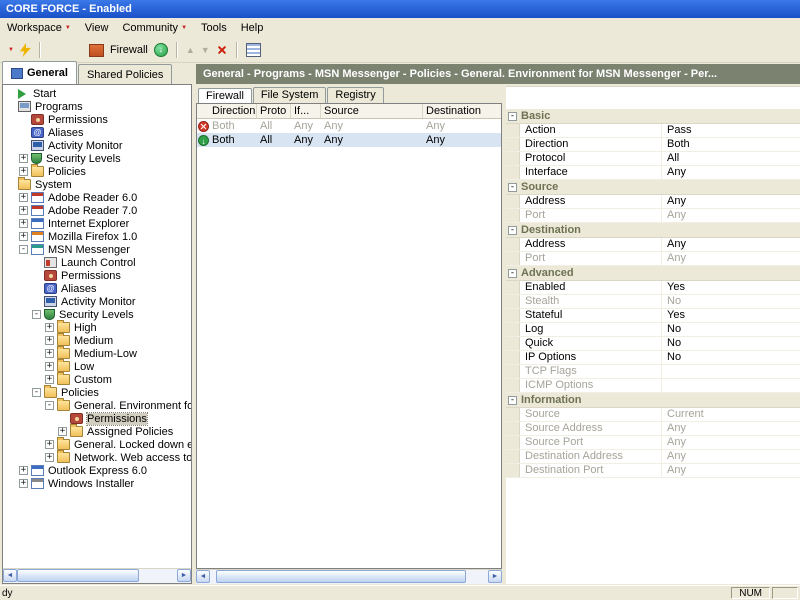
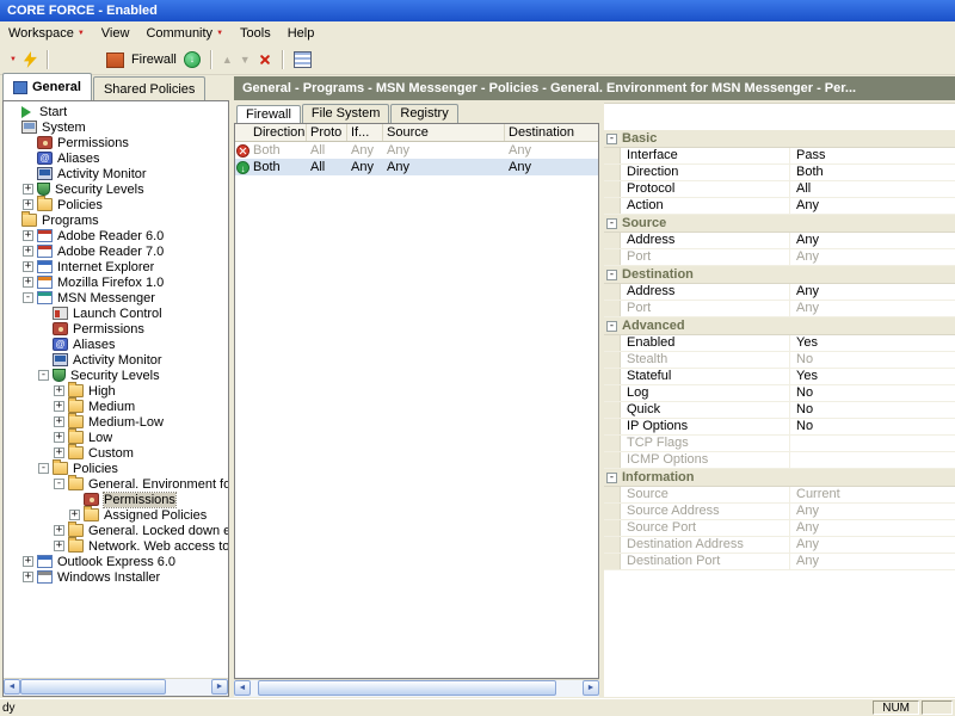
  CORE FORCE - Enabled
  Workspace
  View
  Community
  Tools
  Help
  Firewall
  ↓
  ▲
  ▼
  General
  Shared Policies
  General - Programs - MSN Messenger - Policies - General. Environment for MSN Messenger - Per...
  Start
- Programs
+ System
  Permissions
  @
  Aliases
  Activity Monitor
  +
  Security Levels
  +
  Policies
- System
+ Programs
  +
  Adobe Reader 6.0
  +
  Adobe Reader 7.0
  +
  Internet Explorer
  +
  Mozilla Firefox 1.0
  -
  MSN Messenger
  Launch Control
  Permissions
  @
  Aliases
  Activity Monitor
  -
  Security Levels
  +
  High
  +
  Medium
  +
  Medium-Low
  +
  Low
  +
  Custom
  -
  Policies
  -
  General. Environment fo
  Permissions
  +
  Assigned Policies
  +
  General. Locked down e
  +
  Network. Web access to
  +
  Outlook Express 6.0
  +
  Windows Installer
  Firewall
  File System
  Registry
  Direction
  Proto
  If...
  Source
  Destination
  Both
  All
  Any
  Any
  Any
  ↓
  Both
  All
  Any
  Any
  Any
  -
  Basic
- Action
+ Interface
  Pass
  Direction
  Both
  Protocol
  All
- Interface
+ Action
  Any
  -
  Source
  Address
  Any
  Port
  Any
  -
  Destination
  Address
  Any
  Port
  Any
  -
  Advanced
  Enabled
  Yes
  Stealth
  No
  Stateful
  Yes
  Log
  No
  Quick
  No
  IP Options
  No
  TCP Flags
  ICMP Options
  -
  Information
  Source
  Current
  Source Address
  Any
  Source Port
  Any
  Destination Address
  Any
  Destination Port
  Any
  dy
  NUM
